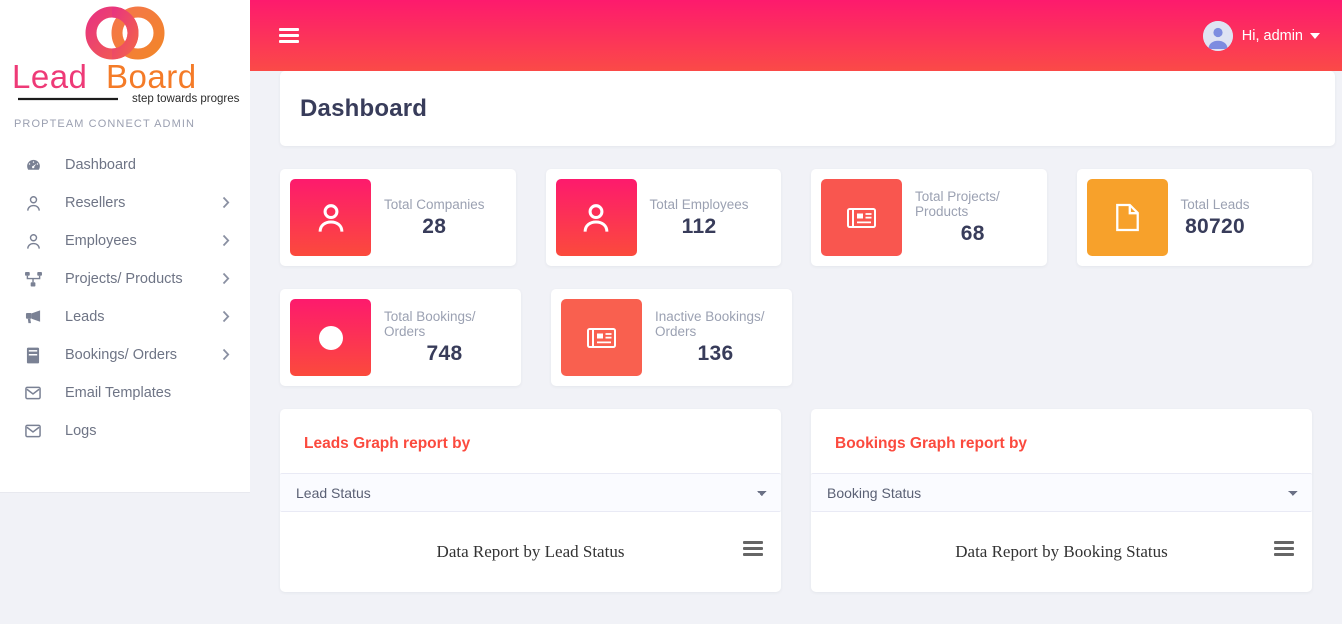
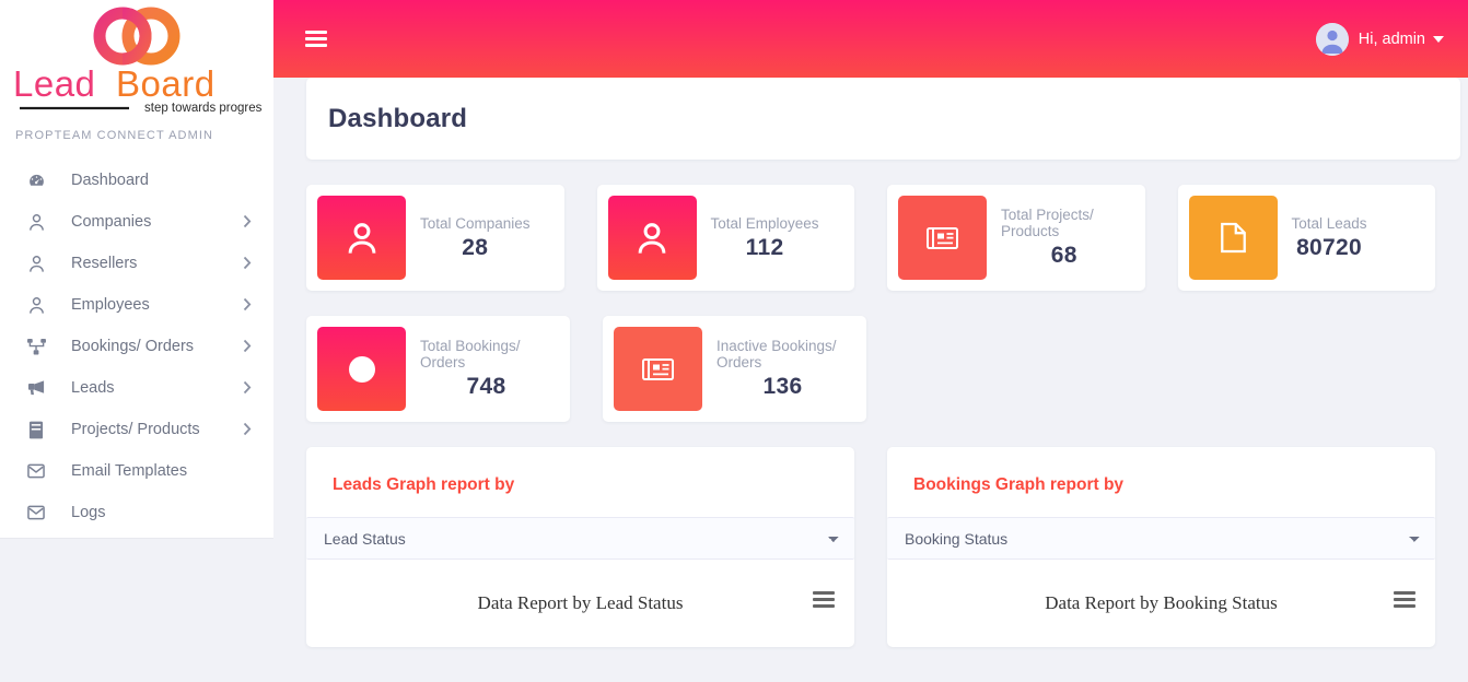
  Lead
  Board
  step towards progres
  PROPTEAM CONNECT ADMIN
  Dashboard
+ Companies
  Resellers
  Employees
- Projects/ Products
+ Bookings/ Orders
  Leads
- Bookings/ Orders
+ Projects/ Products
  Email Templates
  Logs
  Hi, admin
  Dashboard
  Total Companies
  28
  Total Employees
  112
  Total Projects/ Products
  68
  Total Leads
  80720
  Total Bookings/ Orders
  748
  Inactive Bookings/ Orders
  136
  Leads Graph report by
  Lead Status
  Data Report by Lead Status
  Bookings Graph report by
  Booking Status
  Data Report by Booking Status
